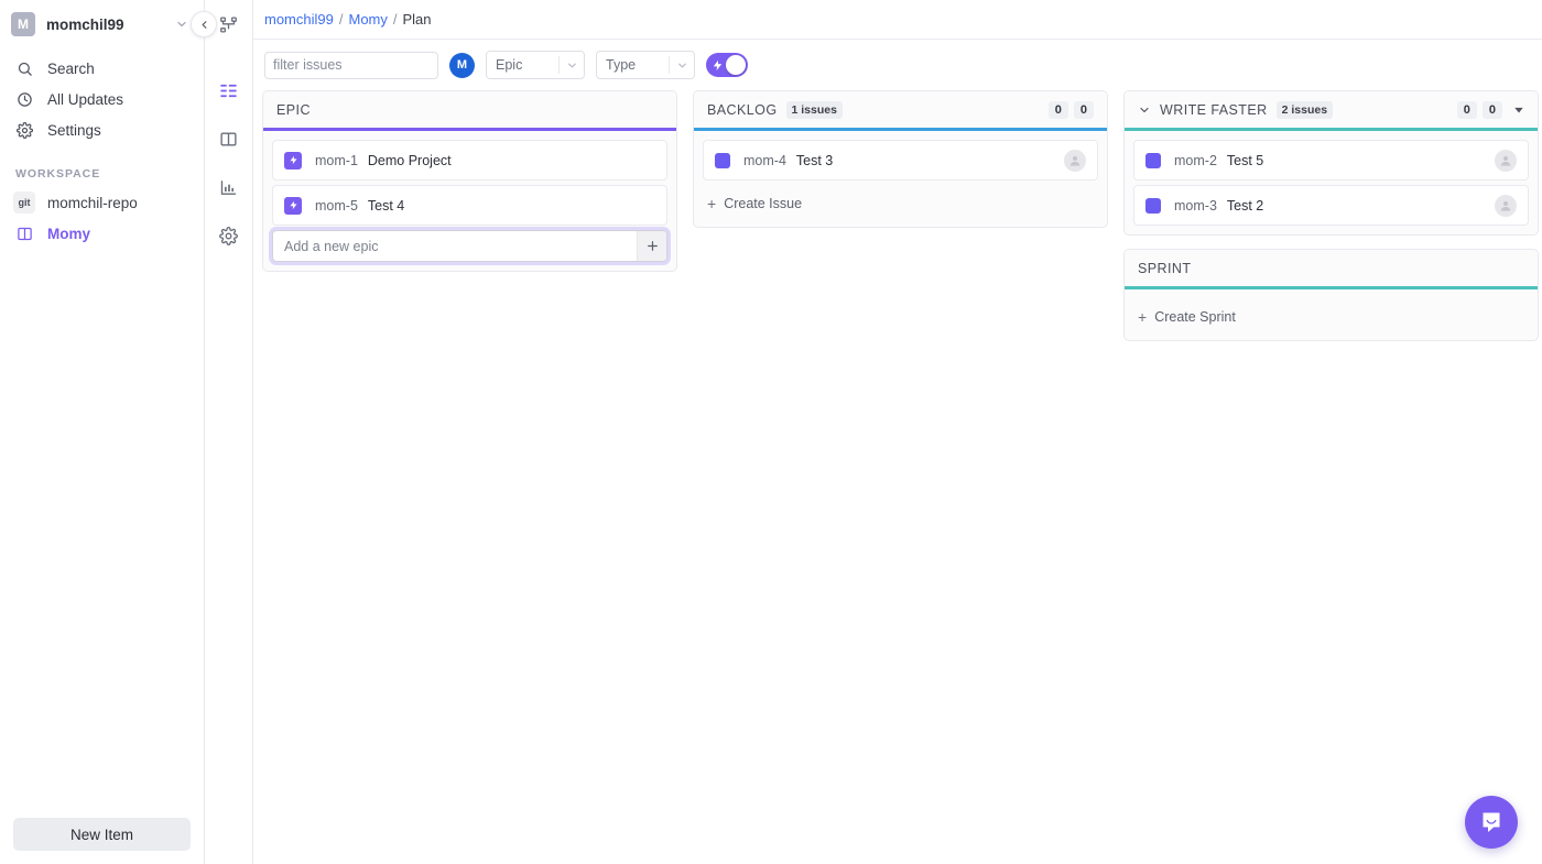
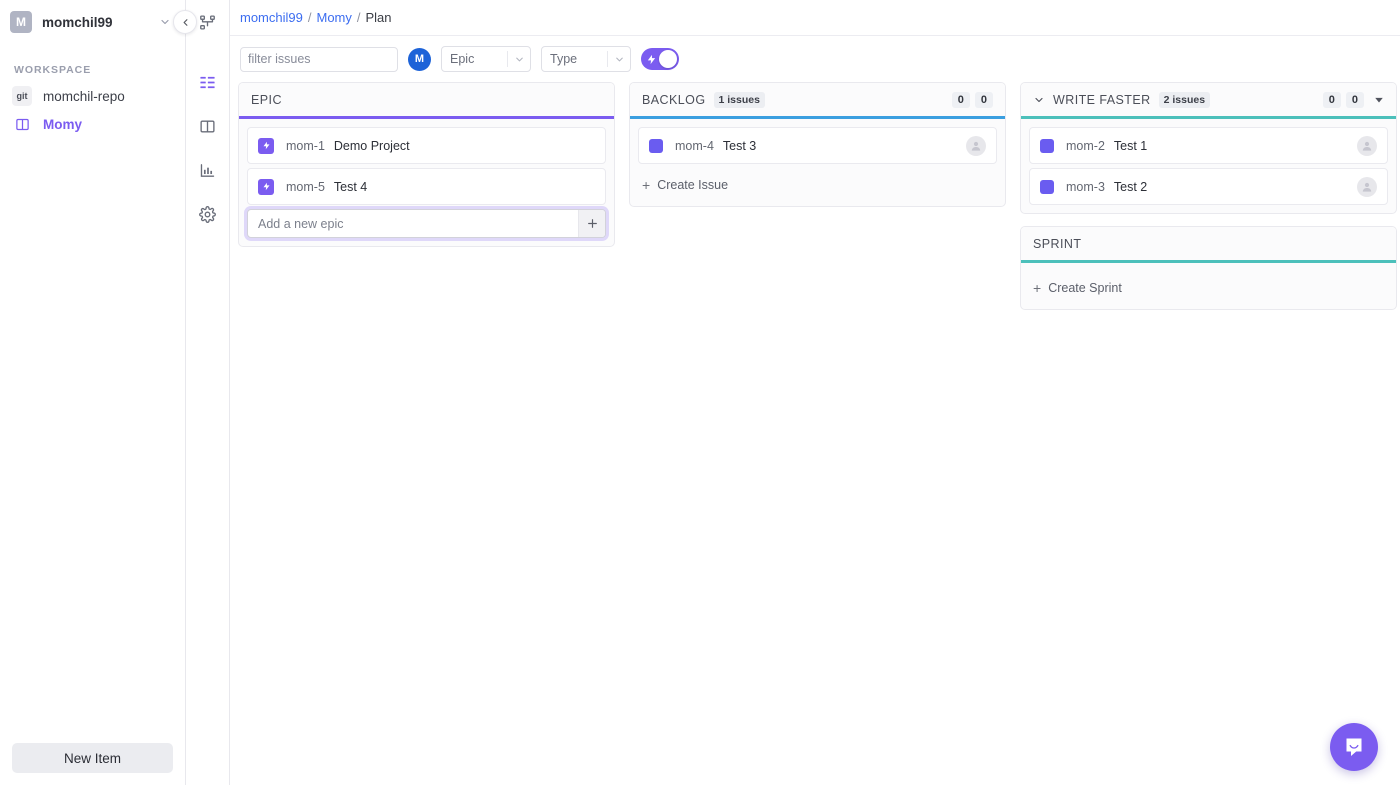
  M
  momchil99
- Search
- All Updates
- Settings
  WORKSPACE
  git
  momchil-repo
  Momy
  New Item
  momchil99
  /
  Momy
  /
  Plan
  filter issues
  M
  Epic
  Type
  EPIC
  mom-1
  Demo Project
  mom-5
  Test 4
  Add a new epic
  BACKLOG
  1 issues
  0
  0
  mom-4
  Test 3
  +
  Create Issue
  WRITE FASTER
  2 issues
  0
  0
  mom-2
- Test 5
+ Test 1
  mom-3
  Test 2
  SPRINT
  +
  Create Sprint
